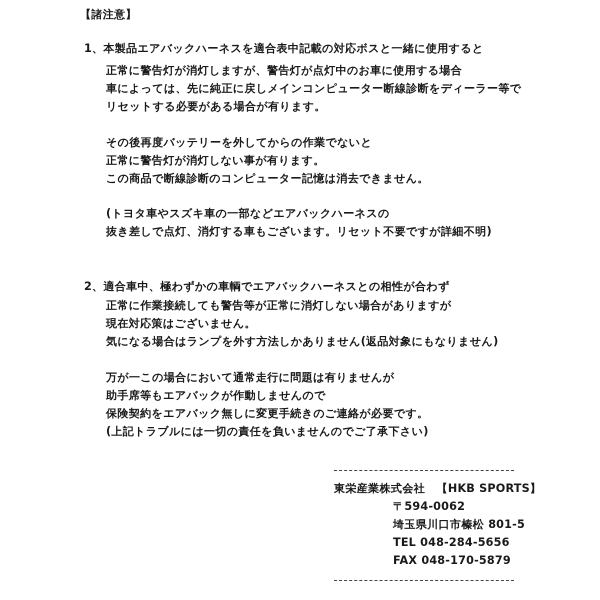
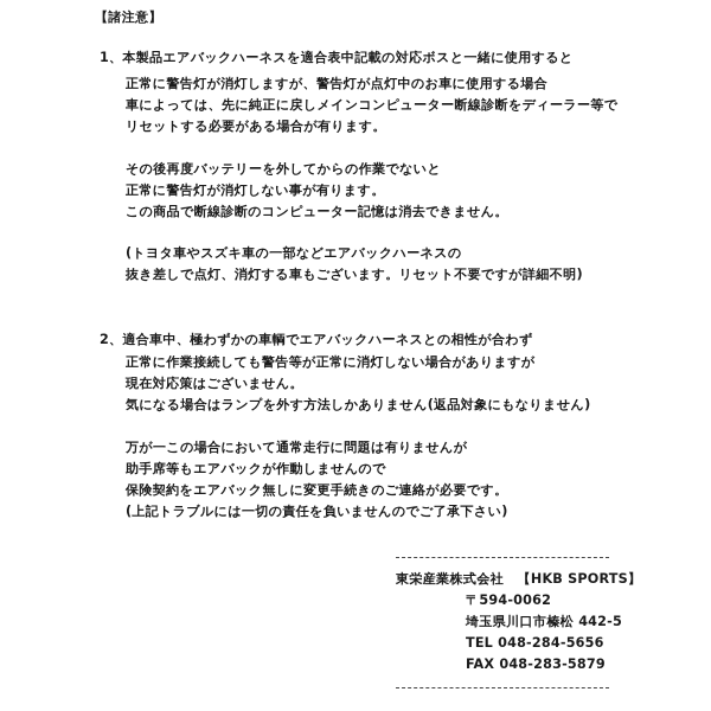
  【諸注意】
  1、本製品エアバックハーネスを適合表中記載の対応ボスと一緒に使用すると
  正常に警告灯が消灯しますが、警告灯が点灯中のお車に使用する場合
  車によっては、先に純正に戻しメインコンピューター断線診断をディーラー等で
  リセットする必要がある場合が有ります。
  その後再度バッテリーを外してからの作業でないと
  正常に警告灯が消灯しない事が有ります。
  この商品で断線診断のコンピューター記憶は消去できません。
  (トヨタ車やスズキ車の一部などエアバックハーネスの
  抜き差しで点灯、消灯する車もございます。リセット不要ですが詳細不明)
  2、適合車中、極わずかの車輌でエアバックハーネスとの相性が合わず
  正常に作業接続しても警告等が正常に消灯しない場合がありますが
  現在対応策はございません。
  気になる場合はランプを外す方法しかありません(返品対象にもなりません)
  万が一この場合において通常走行に問題は有りませんが
  助手席等もエアバックが作動しませんので
  保険契約をエアバック無しに変更手続きのご連絡が必要です。
  (上記トラブルには一切の責任を負いませんのでご了承下さい)
  東栄産業株式会社 【HKB SPORTS】
  〒594-0062
- 埼玉県川口市榛松 801-5
+ 埼玉県川口市榛松 442-5
  TEL 048-284-5656
- FAX 048-170-5879
+ FAX 048-283-5879
